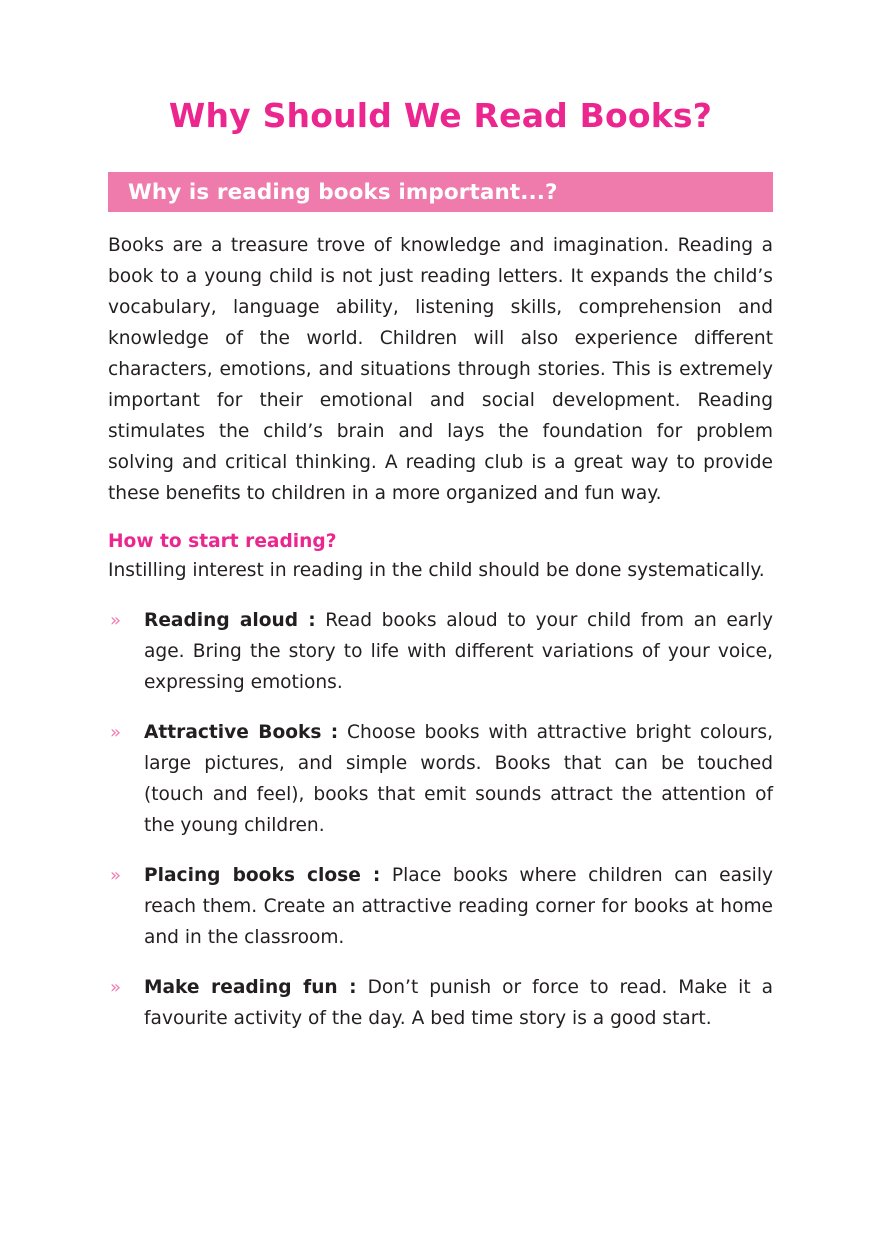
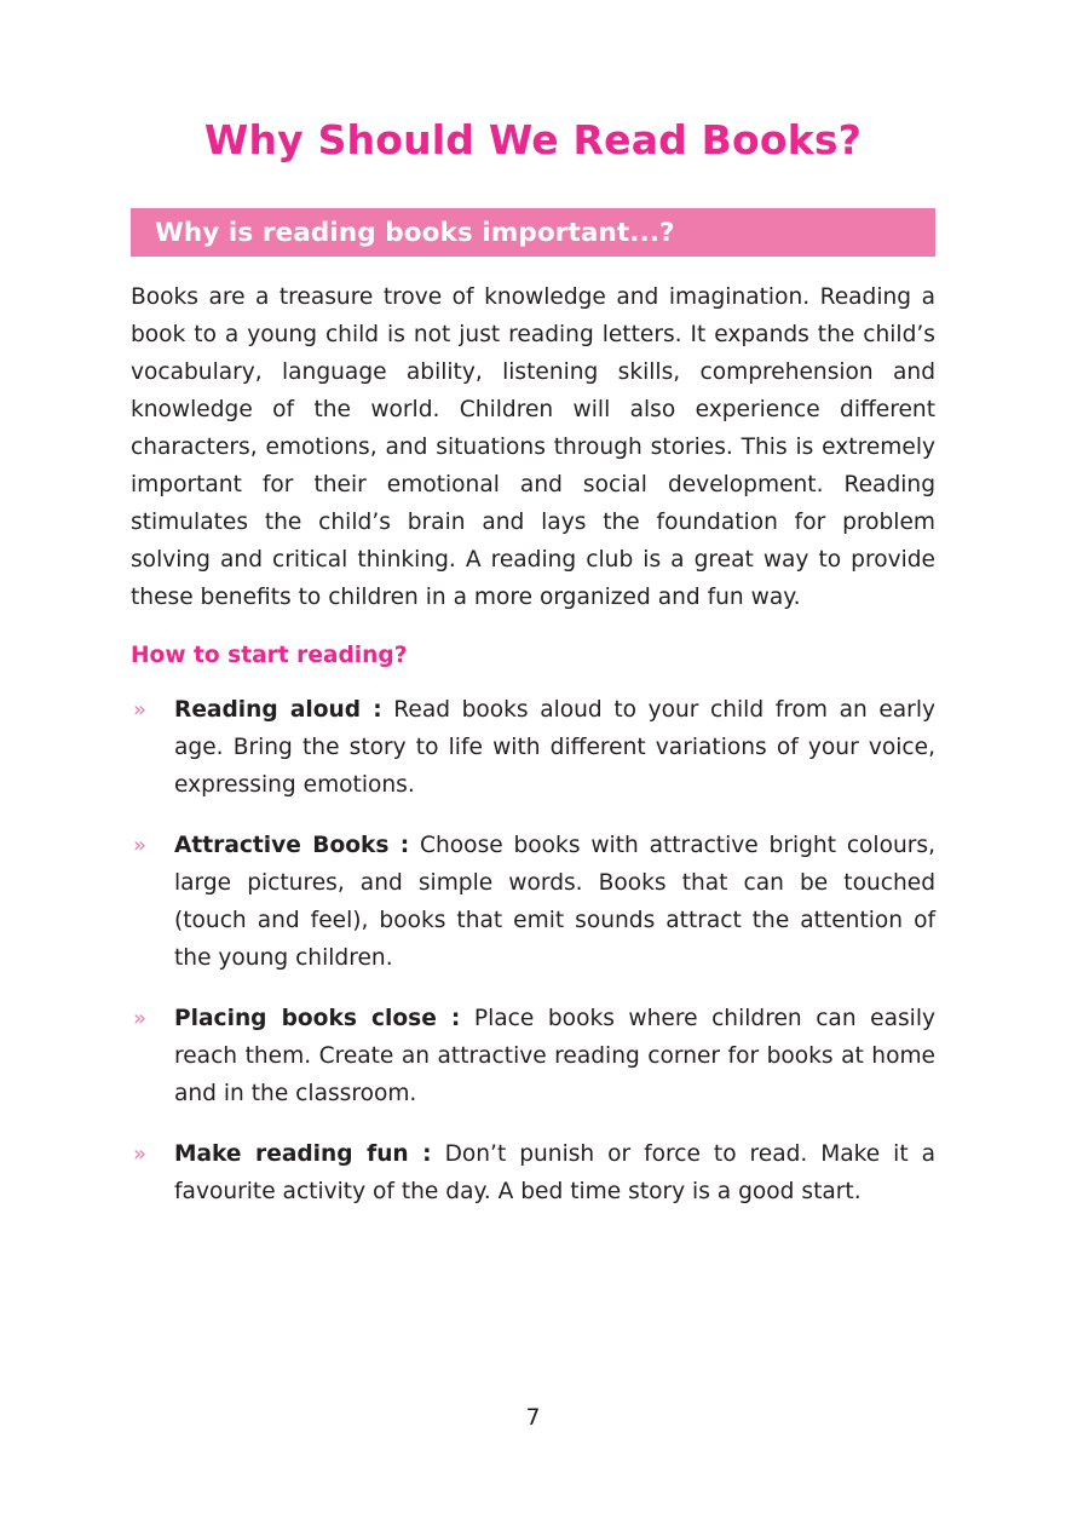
  Why Should We Read Books?
  Why is reading books important...?
  Books are a treasure trove of knowledge and imagination. Reading a book to a young child is not just reading letters. It expands the child’s vocabulary, language ability, listening skills, comprehension and knowledge of the world. Children will also experience different characters, emotions, and situations through stories. This is extremely important for their emotional and social development. Reading stimulates the child’s brain and lays the foundation for problem solving and critical thinking. A reading club is a great way to provide these benefits to children in a more organized and fun way.
  How to start reading?
- Instilling interest in reading in the child should be done systematically.
  »
  Reading aloud : Read books aloud to your child from an early age. Bring the story to life with different variations of your voice, expressing emotions.
  »
  Attractive Books : Choose books with attractive bright colours, large pictures, and simple words. Books that can be touched (touch and feel), books that emit sounds attract the attention of the young children.
  »
  Placing books close : Place books where children can easily reach them. Create an attractive reading corner for books at home and in the classroom.
  »
  Make reading fun : Don’t punish or force to read. Make it a favourite activity of the day. A bed time story is a good start.
+ 7
